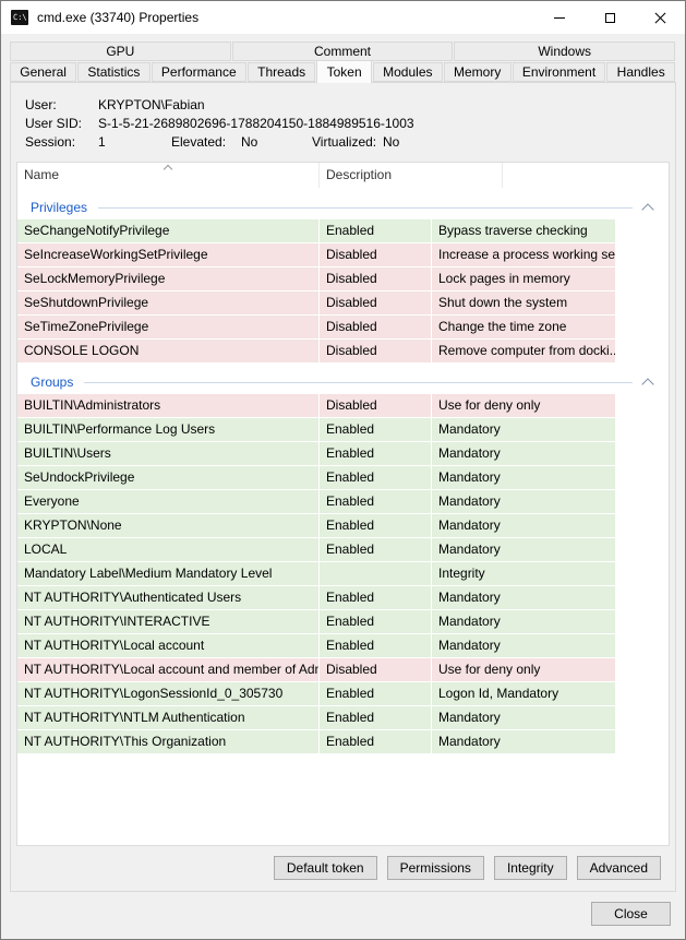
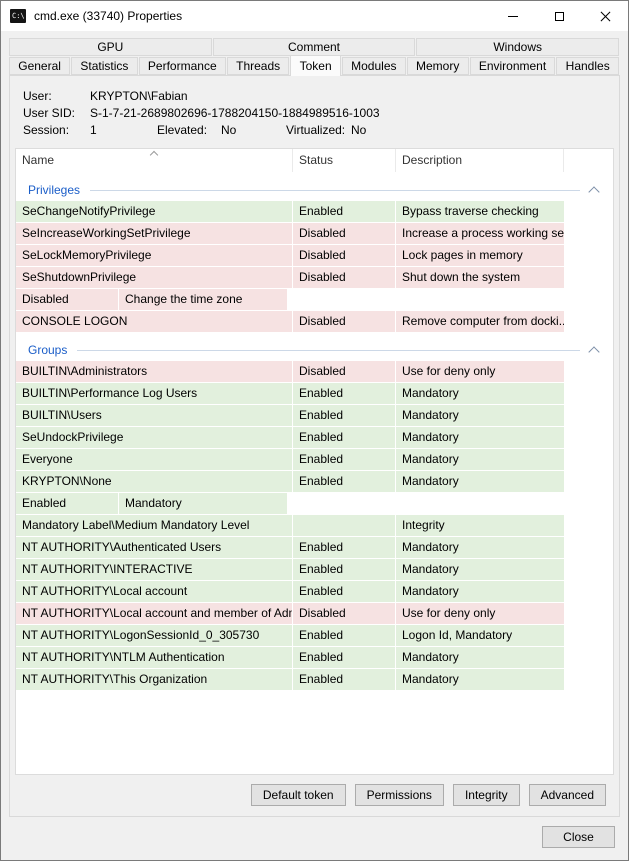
  C:\
  cmd.exe (33740) Properties
  GPU
  Comment
  Windows
  General
  Statistics
  Performance
  Threads
  Token
  Modules
  Memory
  Environment
  Handles
  User:
  KRYPTON\Fabian
  User SID:
- S-1-5-21-2689802696-1788204150-1884989516-1003
+ S-1-7-21-2689802696-1788204150-1884989516-1003
  Session:
  1
  Elevated:
  No
  Virtualized:
  No
  Name
+ Status
  Description
  Privileges
  SeChangeNotifyPrivilege
  Enabled
  Bypass traverse checking
  SeIncreaseWorkingSetPrivilege
  Disabled
  Increase a process working se
  SeLockMemoryPrivilege
  Disabled
  Lock pages in memory
  SeShutdownPrivilege
  Disabled
  Shut down the system
- SeTimeZonePrivilege
  Disabled
  Change the time zone
  CONSOLE LOGON
  Disabled
  Remove computer from docki..
  Groups
  BUILTIN\Administrators
  Disabled
  Use for deny only
  BUILTIN\Performance Log Users
  Enabled
  Mandatory
  BUILTIN\Users
  Enabled
  Mandatory
  SeUndockPrivilege
  Enabled
  Mandatory
  Everyone
  Enabled
  Mandatory
  KRYPTON\None
  Enabled
  Mandatory
- LOCAL
  Enabled
  Mandatory
  Mandatory Label\Medium Mandatory Level
  Integrity
  NT AUTHORITY\Authenticated Users
  Enabled
  Mandatory
  NT AUTHORITY\INTERACTIVE
  Enabled
  Mandatory
  NT AUTHORITY\Local account
  Enabled
  Mandatory
  NT AUTHORITY\Local account and member of Ad
  Disabled
  Use for deny only
  NT AUTHORITY\LogonSessionId_0_305730
  Enabled
  Logon Id, Mandatory
  NT AUTHORITY\NTLM Authentication
  Enabled
  Mandatory
  NT AUTHORITY\This Organization
  Enabled
  Mandatory
  Default token
  Permissions
  Integrity
  Advanced
  Close
